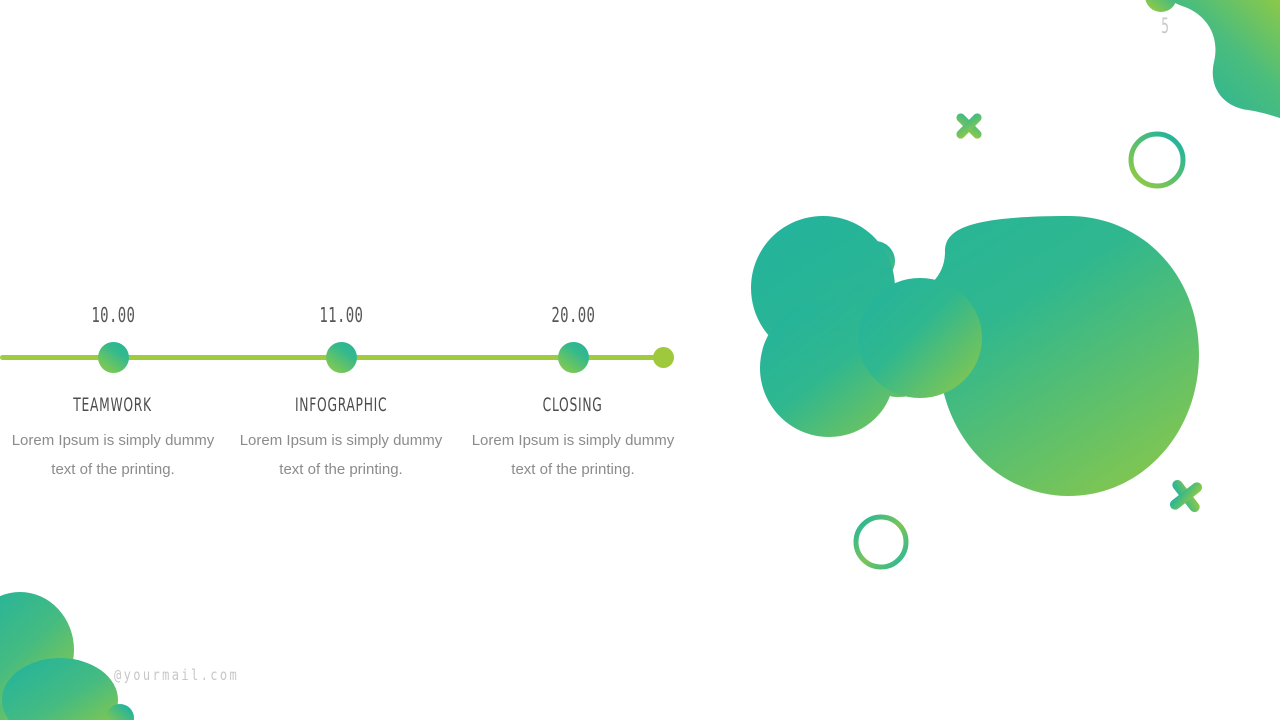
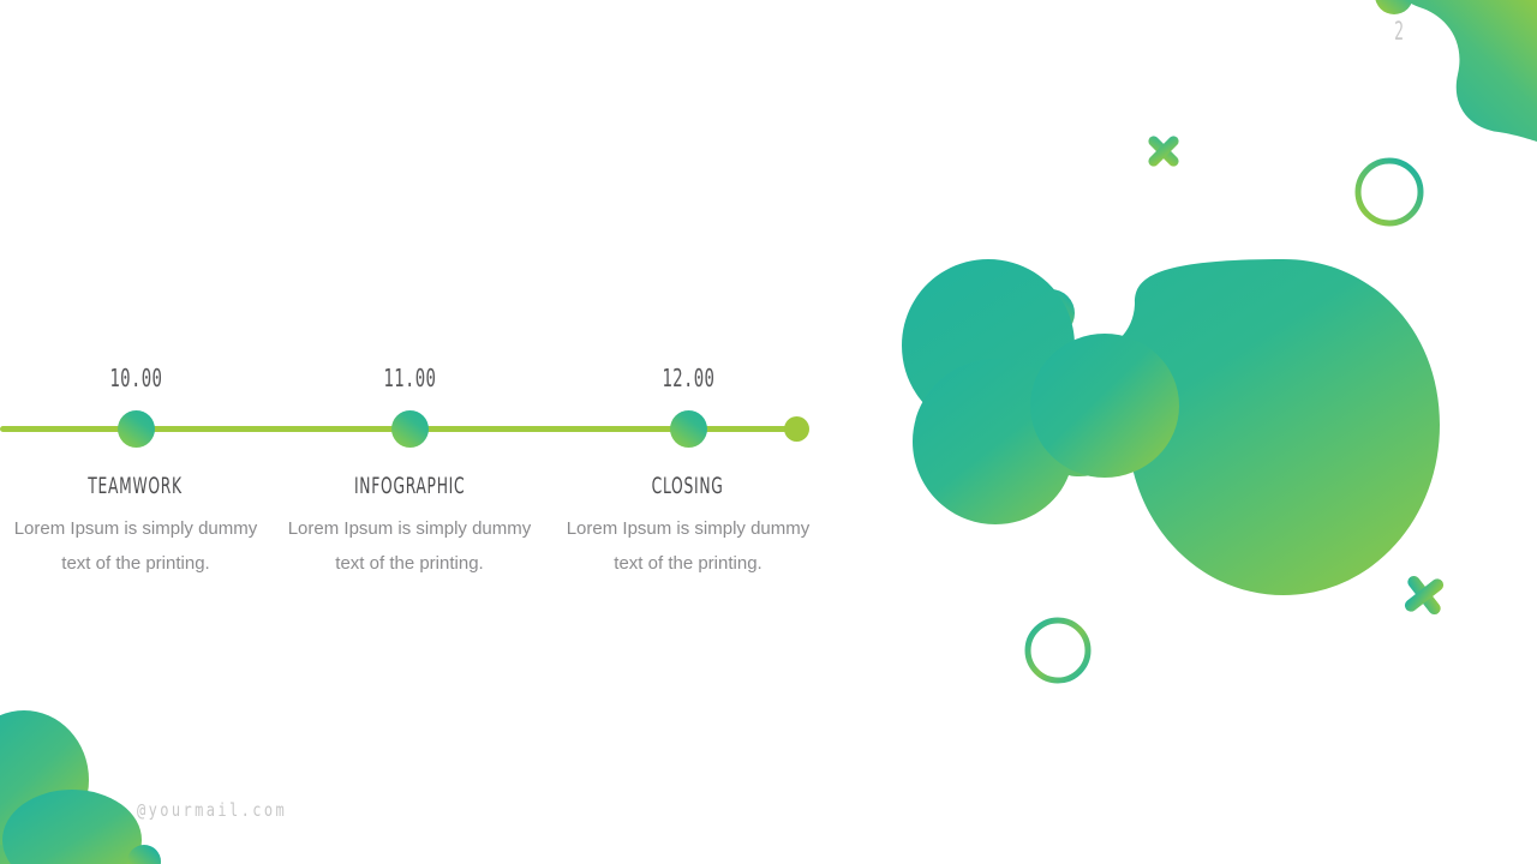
- 5
+ 2
  10.00
  TEAMWORK
  Lorem Ipsum is simply dummy text of the printing.
  11.00
  INFOGRAPHIC
  Lorem Ipsum is simply dummy text of the printing.
- 20.00
+ 12.00
  CLOSING
  Lorem Ipsum is simply dummy text of the printing.
  @yourmail.com
